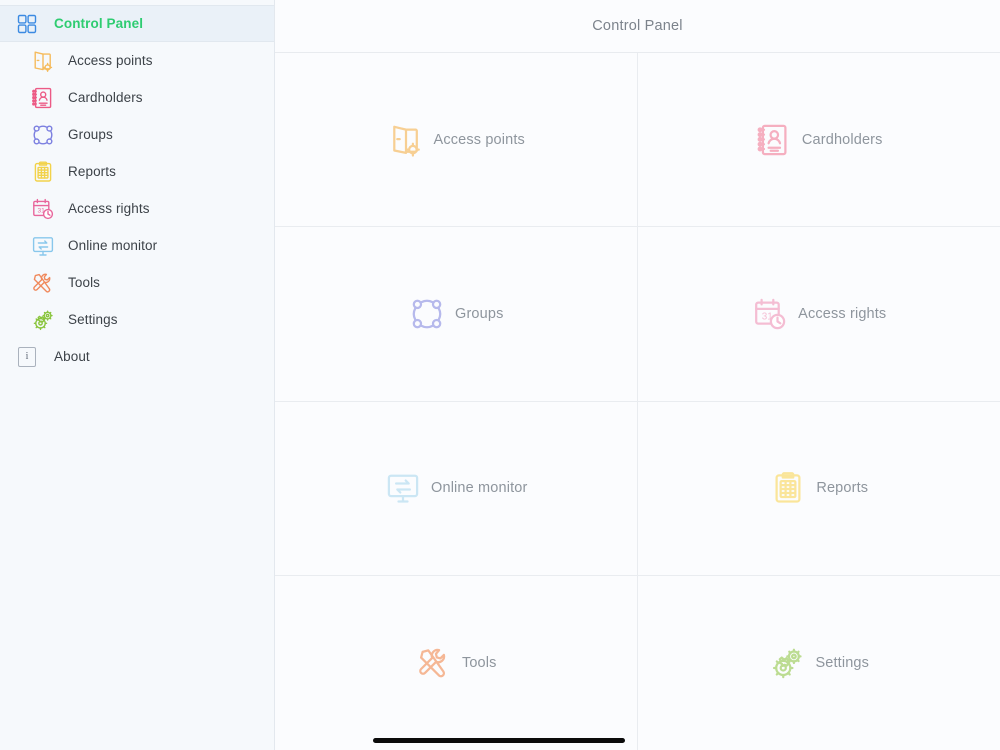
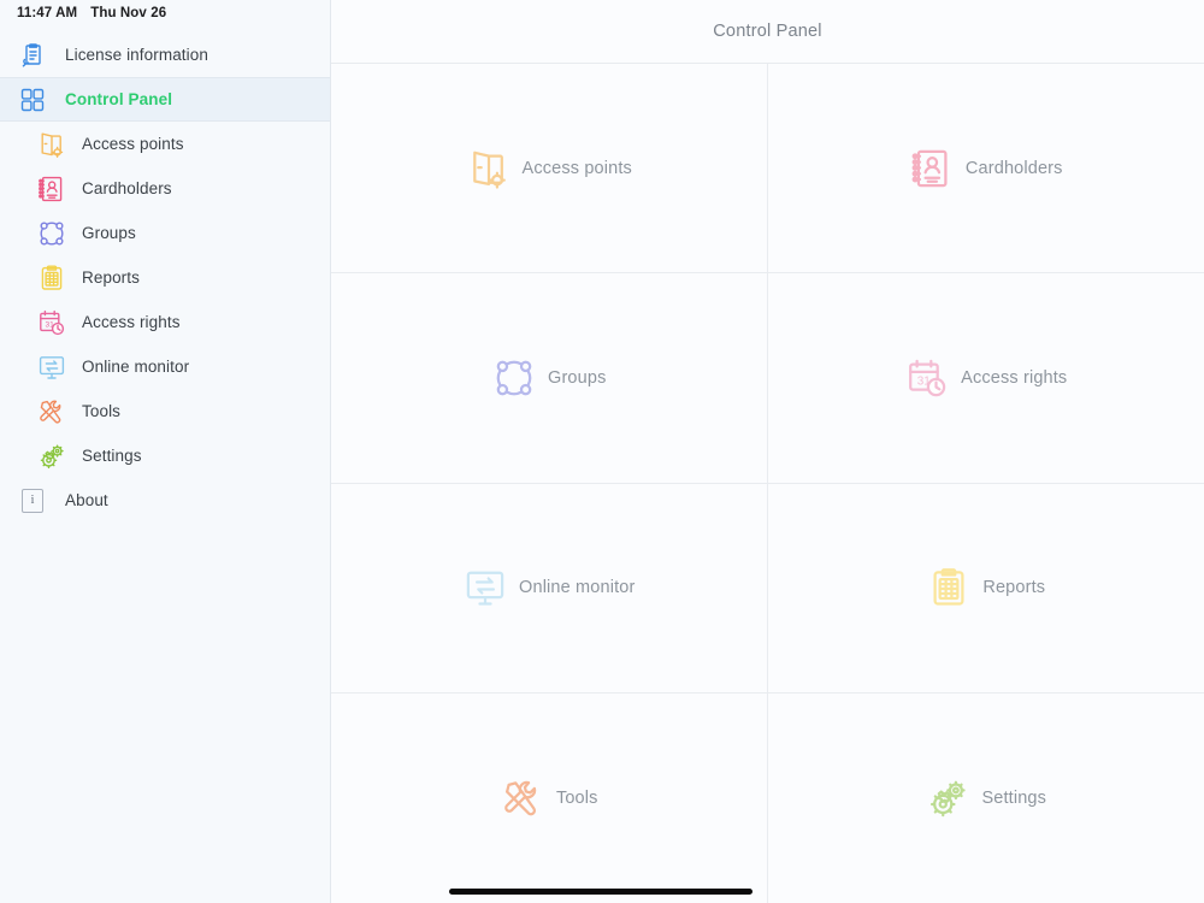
+ 11:47 AM
+ Thu Nov 26
+ License information
  Control Panel
  Access points
  Cardholders
  Groups
  Reports
  Access rights
  Online monitor
  Tools
  Settings
  i
  About
  Control Panel
  Access points
  Cardholders
  Groups
  31
  Access rights
  Online monitor
  Reports
  Tools
  Settings
